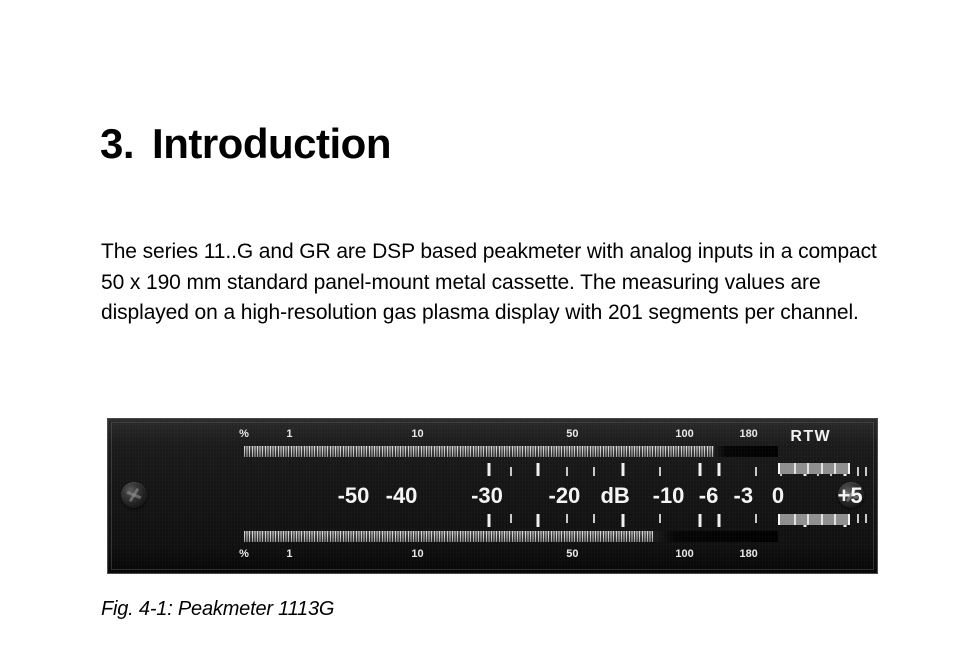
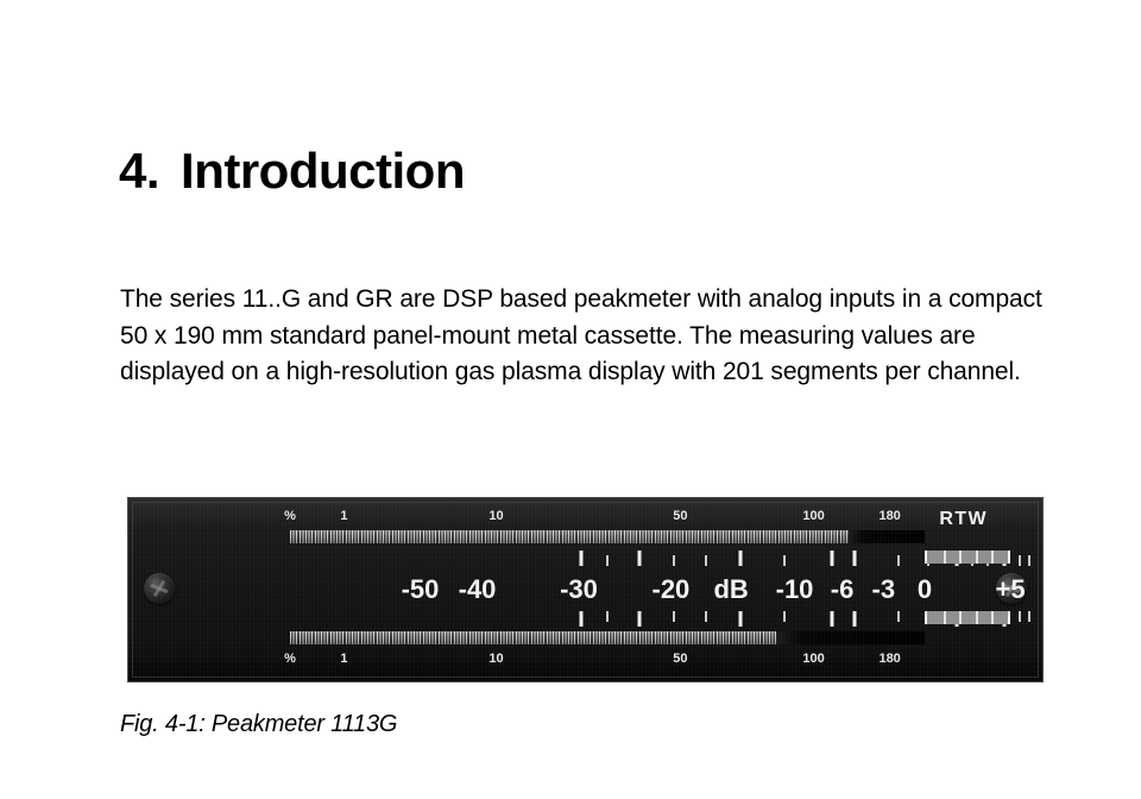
- 3. Introduction
+ 4. Introduction
  The series 11..G and GR are DSP based peakmeter with analog inputs in a compact 50 x 190 mm standard panel-mount metal cassette. The measuring values are displayed on a high-resolution gas plasma display with 201 segments per channel.
  Fig. 4-1: Peakmeter 1113G
